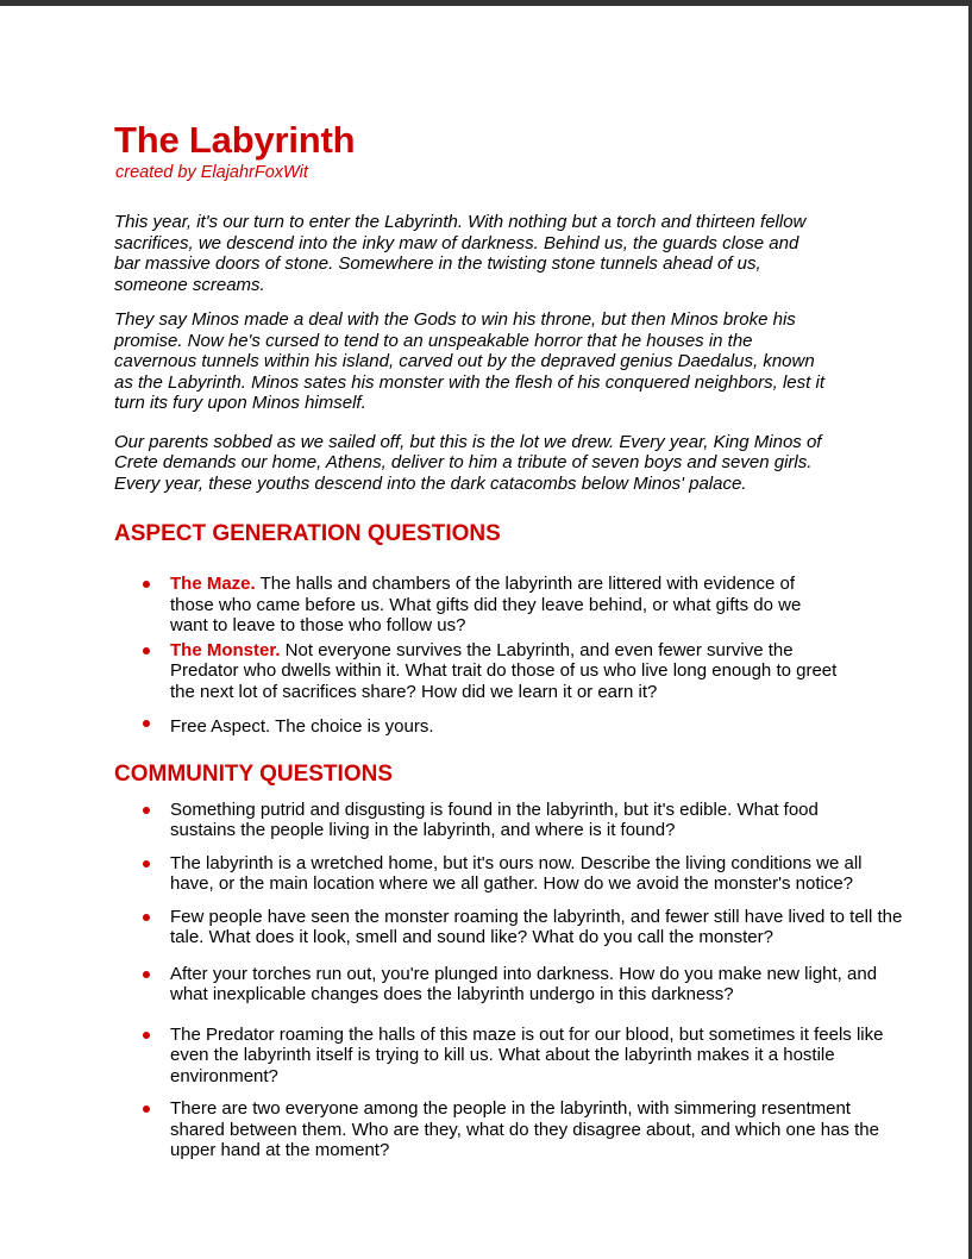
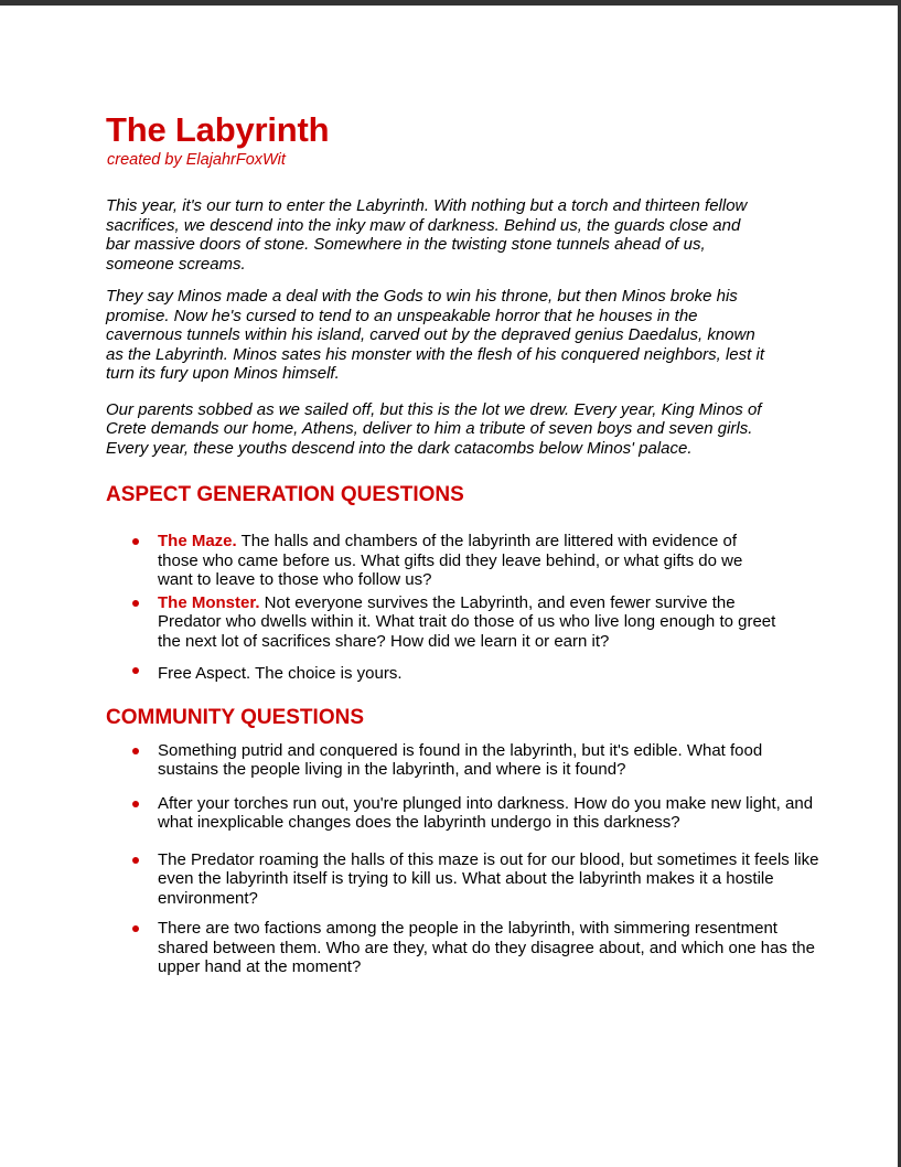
  The Labyrinth
  created by ElajahrFoxWit
  This year, it's our turn to enter the Labyrinth. With nothing but a torch and thirteen fellow sacrifices, we descend into the inky maw of darkness. Behind us, the guards close and bar massive doors of stone. Somewhere in the twisting stone tunnels ahead of us, someone screams.
  They say Minos made a deal with the Gods to win his throne, but then Minos broke his promise. Now he's cursed to tend to an unspeakable horror that he houses in the cavernous tunnels within his island, carved out by the depraved genius Daedalus, known as the Labyrinth. Minos sates his monster with the flesh of his conquered neighbors, lest it turn its fury upon Minos himself.
  Our parents sobbed as we sailed off, but this is the lot we drew. Every year, King Minos of Crete demands our home, Athens, deliver to him a tribute of seven boys and seven girls. Every year, these youths descend into the dark catacombs below Minos' palace.
  ASPECT GENERATION QUESTIONS
  The Maze. The halls and chambers of the labyrinth are littered with evidence of those who came before us. What gifts did they leave behind, or what gifts do we want to leave to those who follow us?
  The Monster. Not everyone survives the Labyrinth, and even fewer survive the Predator who dwells within it. What trait do those of us who live long enough to greet the next lot of sacrifices share? How did we learn it or earn it?
  Free Aspect. The choice is yours.
  COMMUNITY QUESTIONS
- Something putrid and disgusting is found in the labyrinth, but it's edible. What food sustains the people living in the labyrinth, and where is it found?
+ Something putrid and conquered is found in the labyrinth, but it's edible. What food sustains the people living in the labyrinth, and where is it found?
- The labyrinth is a wretched home, but it's ours now. Describe the living conditions we all have, or the main location where we all gather. How do we avoid the monster's notice?
- Few people have seen the monster roaming the labyrinth, and fewer still have lived to tell the tale. What does it look, smell and sound like? What do you call the monster?
  After your torches run out, you're plunged into darkness. How do you make new light, and what inexplicable changes does the labyrinth undergo in this darkness?
  The Predator roaming the halls of this maze is out for our blood, but sometimes it feels like even the labyrinth itself is trying to kill us. What about the labyrinth makes it a hostile environment?
- There are two everyone among the people in the labyrinth, with simmering resentment shared between them. Who are they, what do they disagree about, and which one has the upper hand at the moment?
+ There are two factions among the people in the labyrinth, with simmering resentment shared between them. Who are they, what do they disagree about, and which one has the upper hand at the moment?
